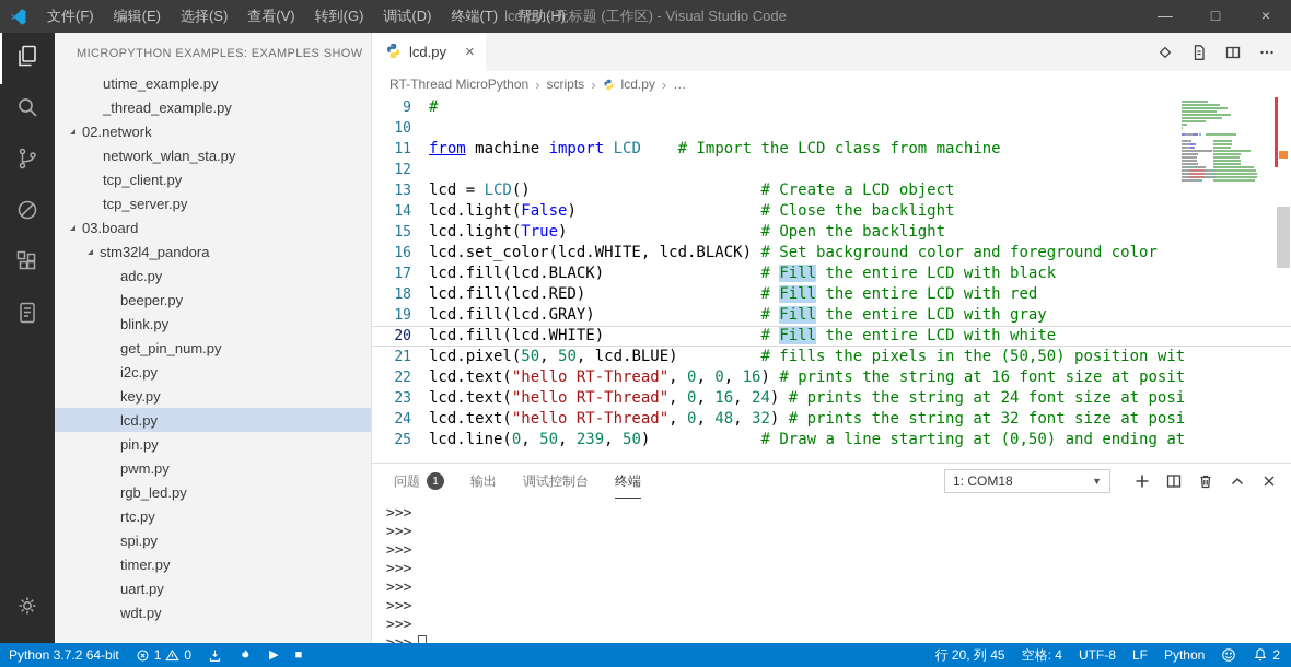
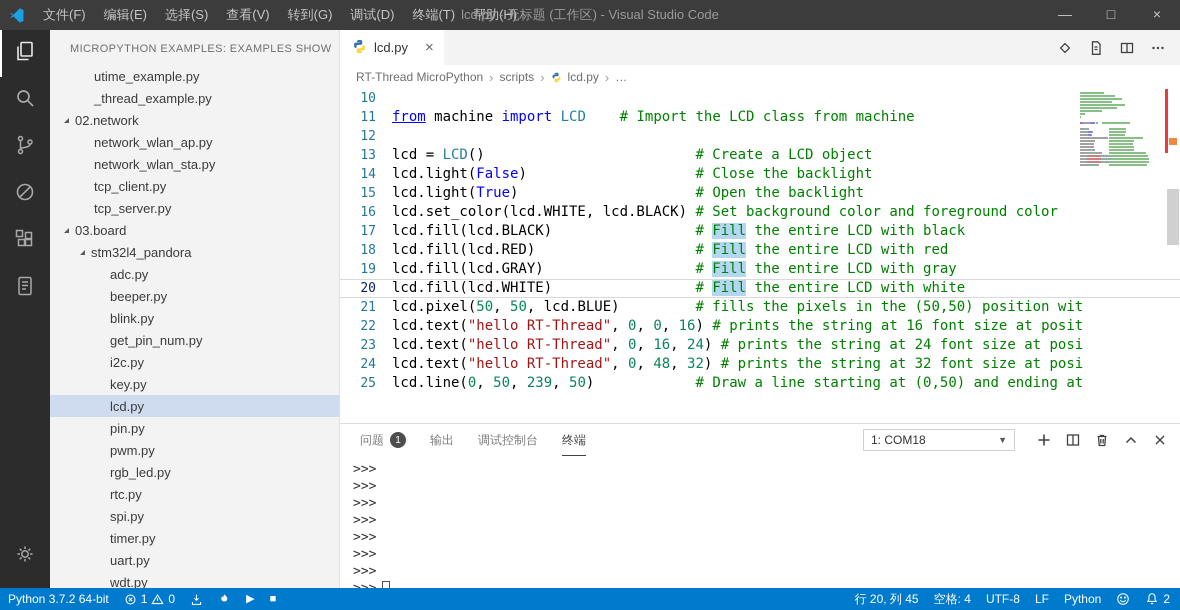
  文件(F)
  编辑(E)
  选择(S)
  查看(V)
  转到(G)
  调试(D)
  终端(T)
  帮助(H)
  lcd.py - 无标题 (工作区) - Visual Studio Code
  —
  □
  ×
  MICROPYTHON EXAMPLES: EXAMPLES SHOW
  utime_example.py
  _thread_example.py
  02.network
+ network_wlan_ap.py
  network_wlan_sta.py
  tcp_client.py
  tcp_server.py
  03.board
  stm32l4_pandora
  adc.py
  beeper.py
  blink.py
  get_pin_num.py
  i2c.py
  key.py
  lcd.py
  pin.py
  pwm.py
  rgb_led.py
  rtc.py
  spi.py
  timer.py
  uart.py
  wdt.py
  lcd.py
  ×
  RT-Thread MicroPython
  ›
  scripts
  ›
  lcd.py
  ›
  …
- 9
- #
  10
  11
  from machine import LCD # Import the LCD class from machine
  12
  13
  lcd = LCD() # Create a LCD object
  14
  lcd.light(False) # Close the backlight
  15
  lcd.light(True) # Open the backlight
  16
  lcd.set_color(lcd.WHITE, lcd.BLACK) # Set background color and foreground color
  17
  lcd.fill(lcd.BLACK) # Fill the entire LCD with black
  18
  lcd.fill(lcd.RED) # Fill the entire LCD with red
  19
  lcd.fill(lcd.GRAY) # Fill the entire LCD with gray
  20
  lcd.fill(lcd.WHITE) # Fill the entire LCD with white
  21
  lcd.pixel(50, 50, lcd.BLUE) # fills the pixels in the (50,50) position wit
  22
  lcd.text("hello RT-Thread", 0, 0, 16) # prints the string at 16 font size at posit
  23
  lcd.text("hello RT-Thread", 0, 16, 24) # prints the string at 24 font size at posi
  24
  lcd.text("hello RT-Thread", 0, 48, 32) # prints the string at 32 font size at posi
  25
  lcd.line(0, 50, 239, 50) # Draw a line starting at (0,50) and ending at
  问题
  1
  输出
  调试控制台
  终端
  1: COM18
  ▼
  >>>
  >>>
  >>>
  >>>
  >>>
  >>>
  >>>
  Python 3.7.2 64-bit
  1
  0
  ▶
  ■
  行 20, 列 45
  空格: 4
  UTF-8
  LF
  Python
  2
